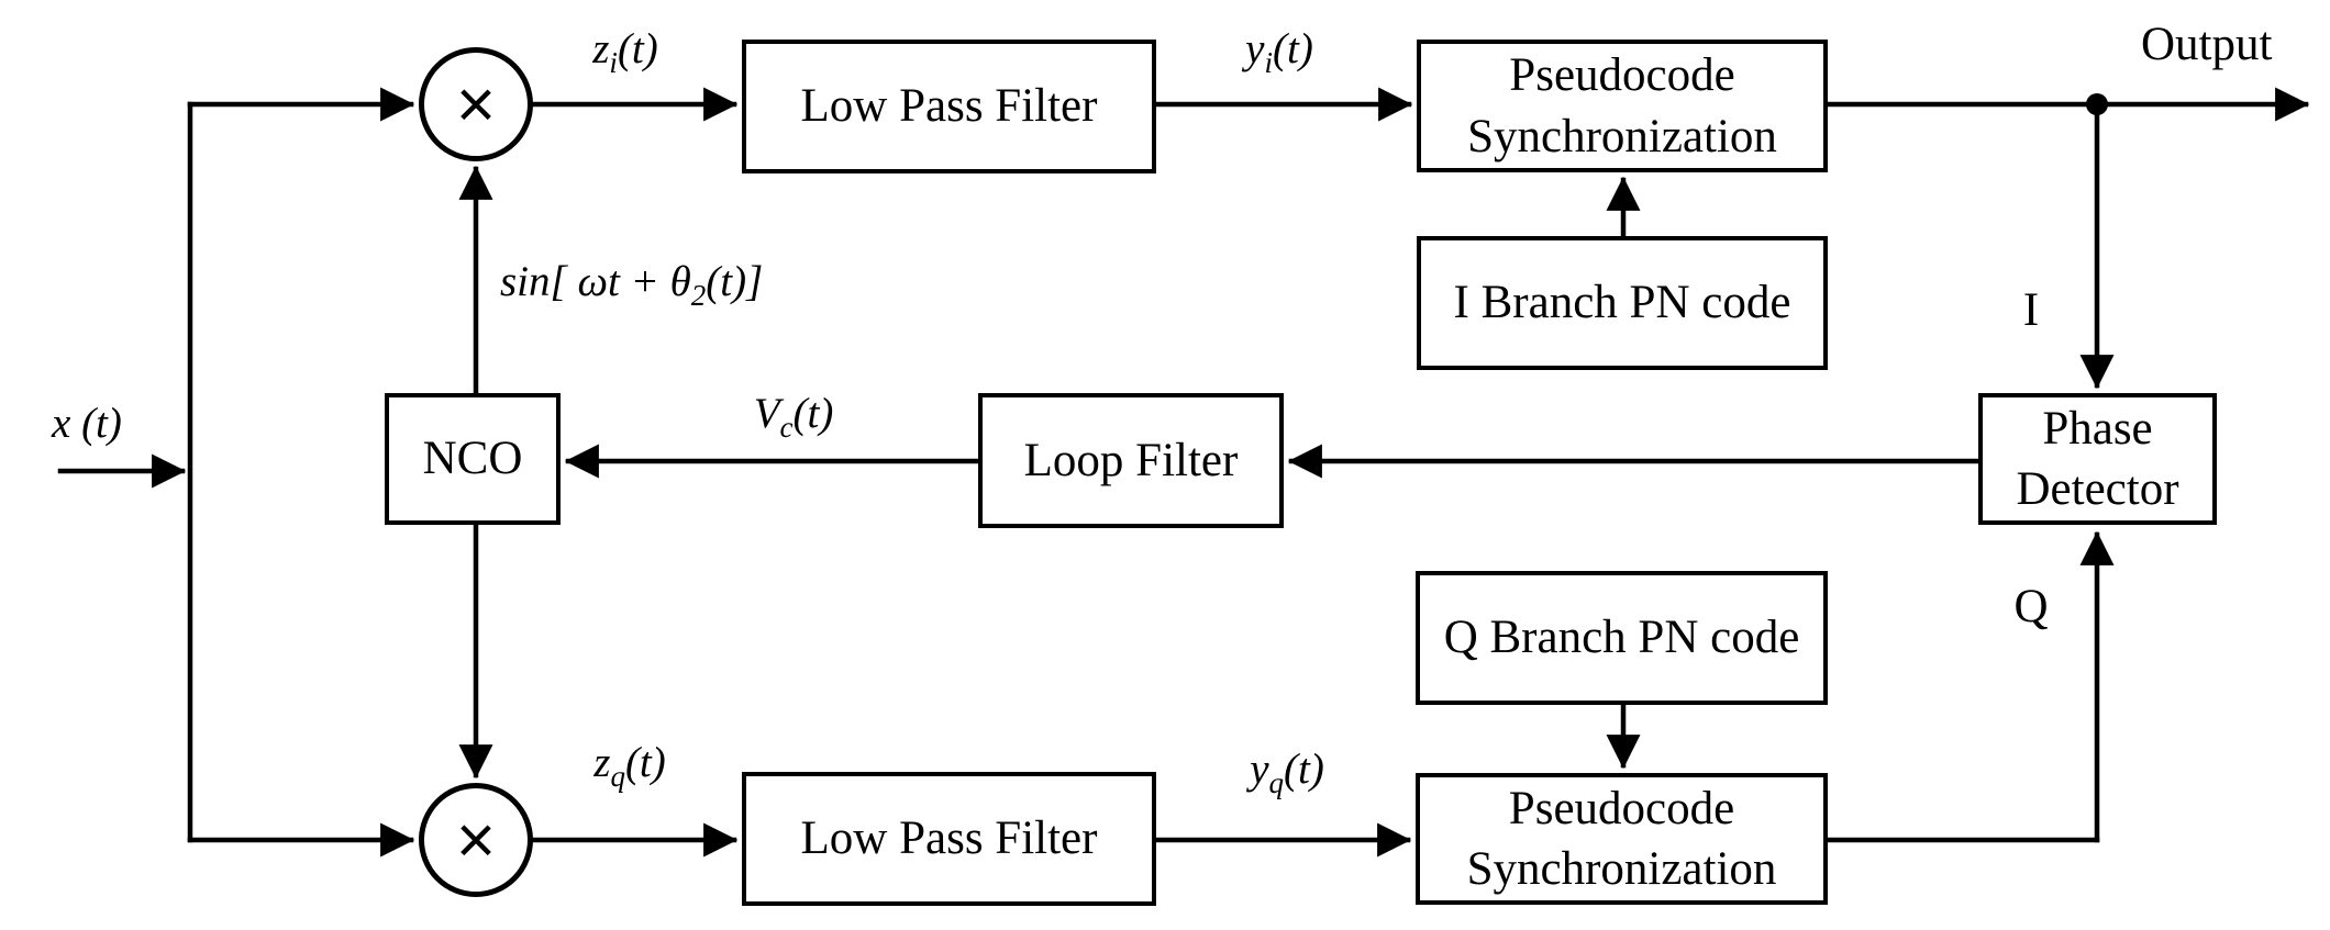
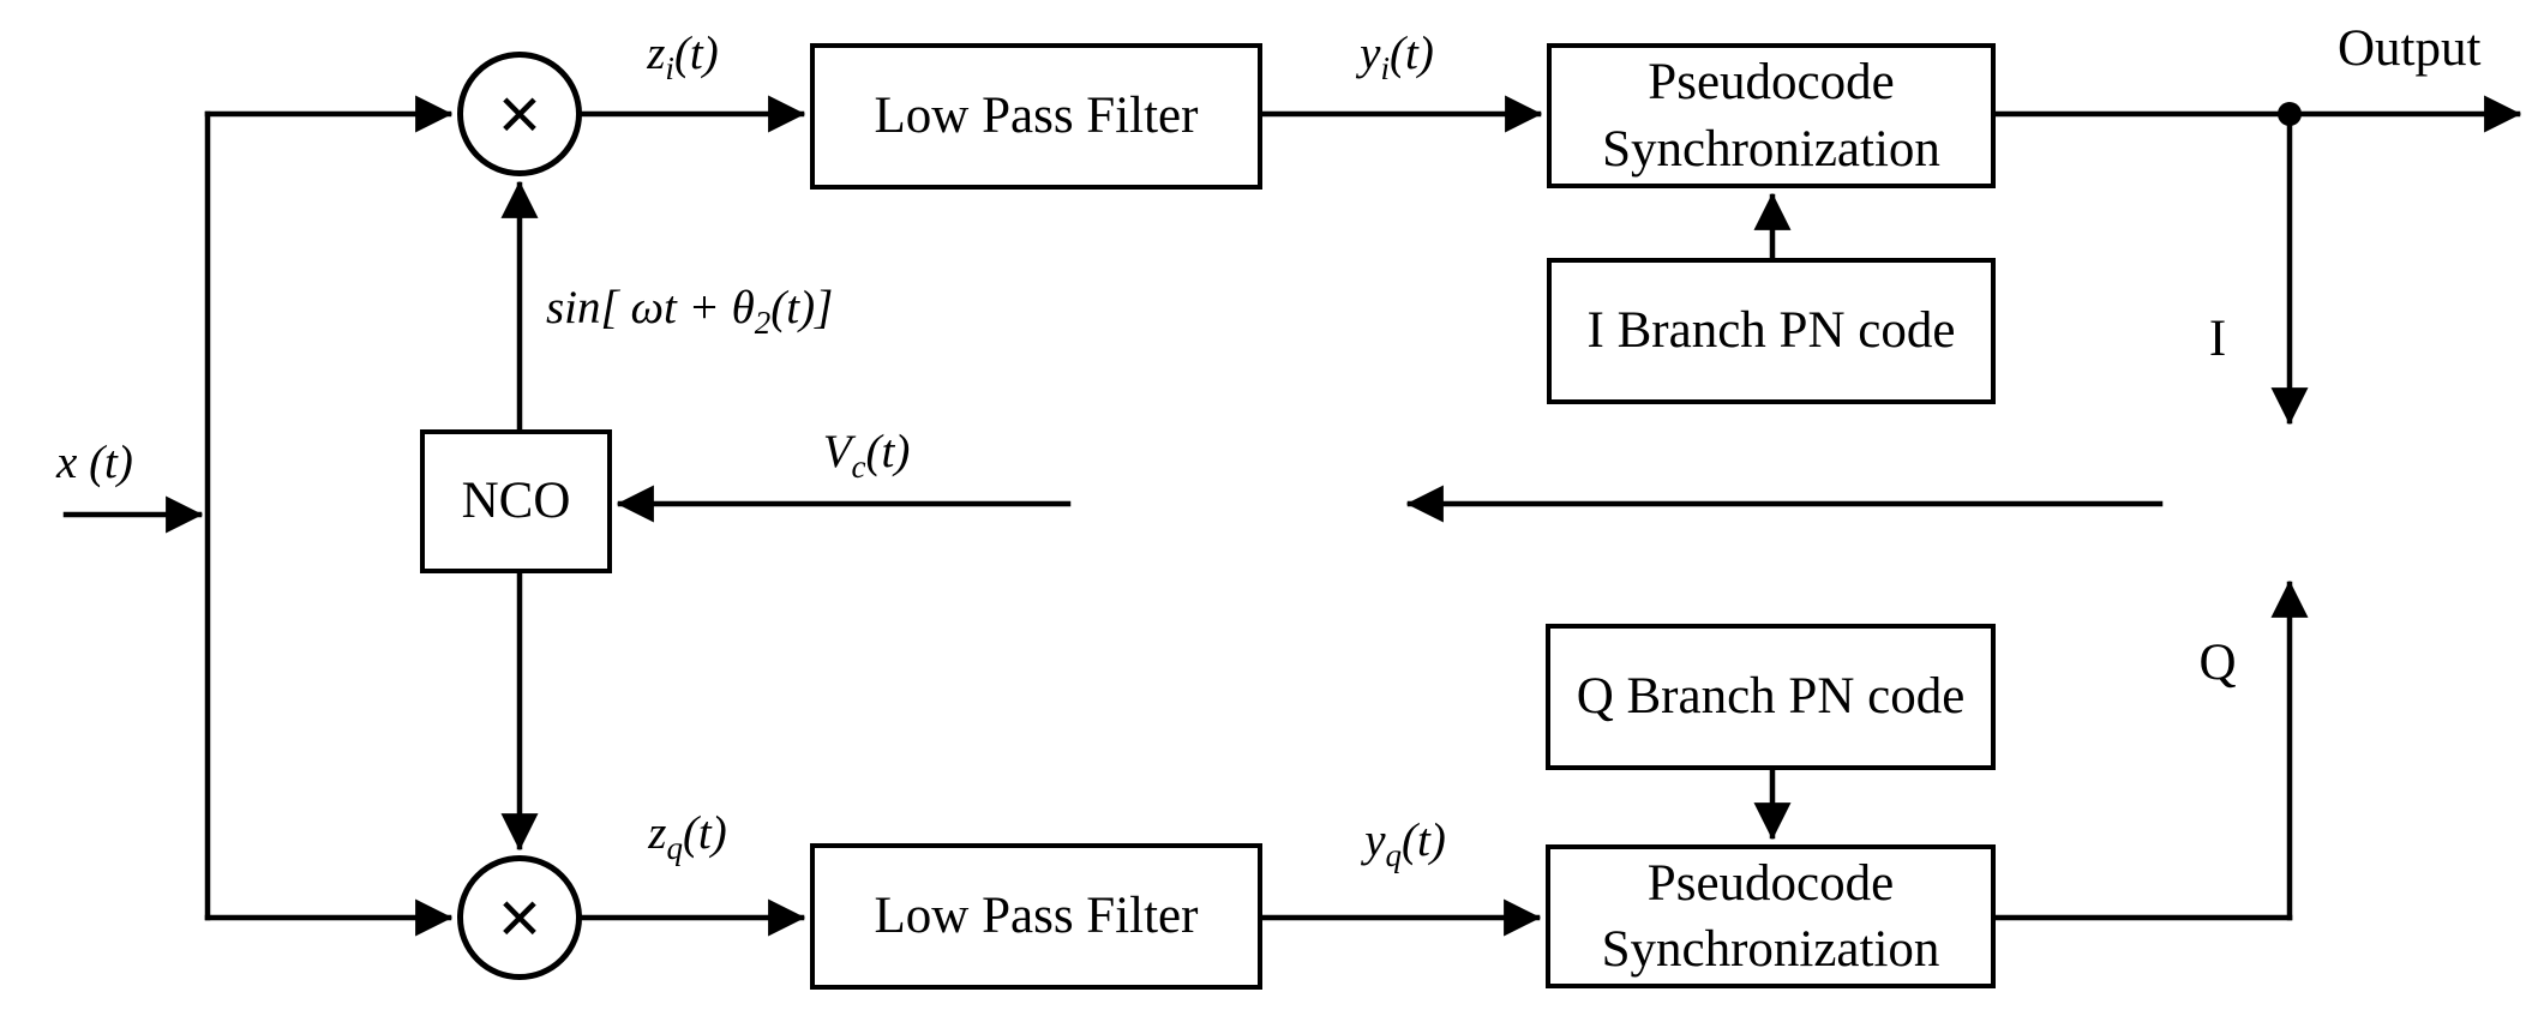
  Low Pass Filter
  Pseudocode
  Synchronization
  I Branch PN code
  NCO
- Loop Filter
- Phase
- Detector
  Q Branch PN code
  Low Pass Filter
  Pseudocode
  Synchronization
  ×
  ×
  x (t)
  zi(t)
  yi(t)
  sin[ ωt + θ2(t)]
  Vc(t)
  zq(t)
  yq(t)
  I
  Q
  Output
